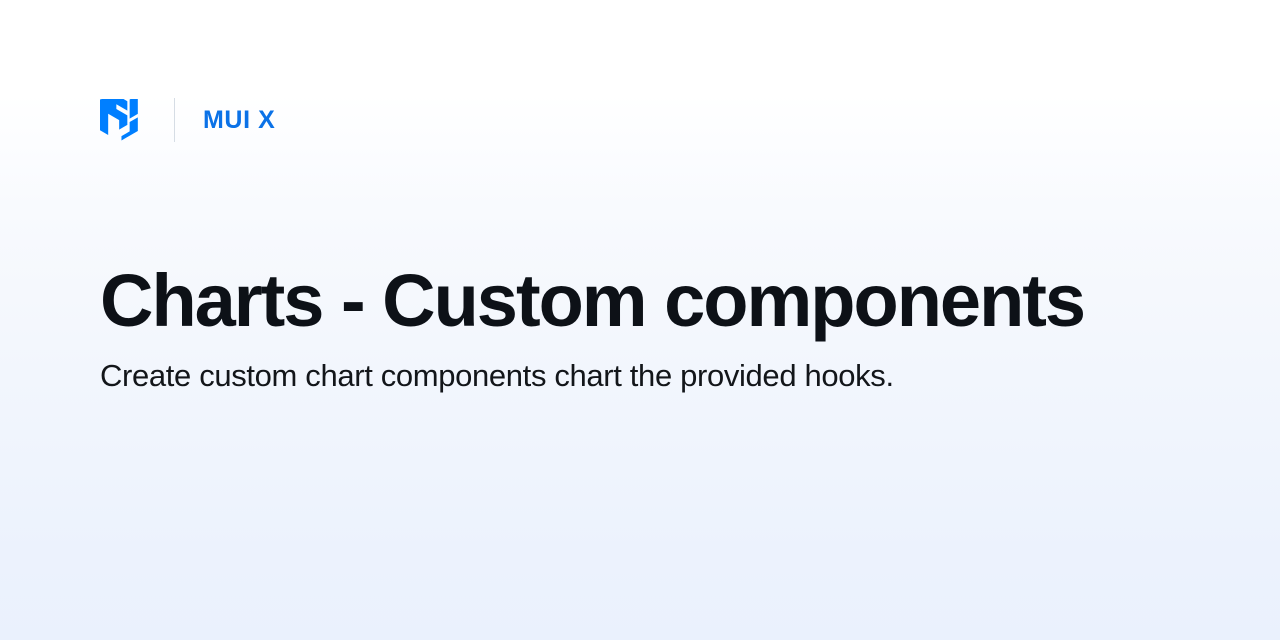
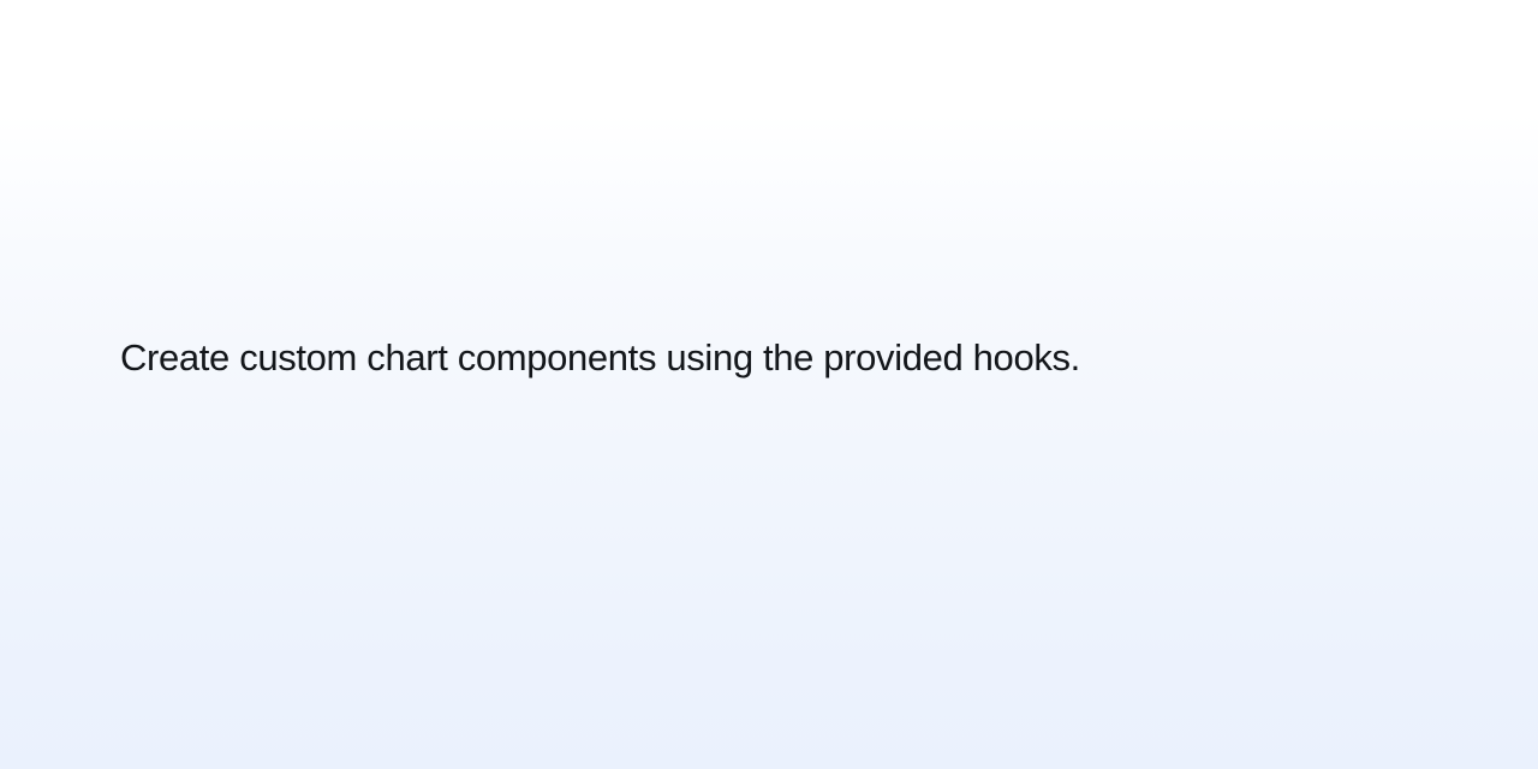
- MUI X
- Charts - Custom components
- Create custom chart components chart the provided hooks.
+ Create custom chart components using the provided hooks.
